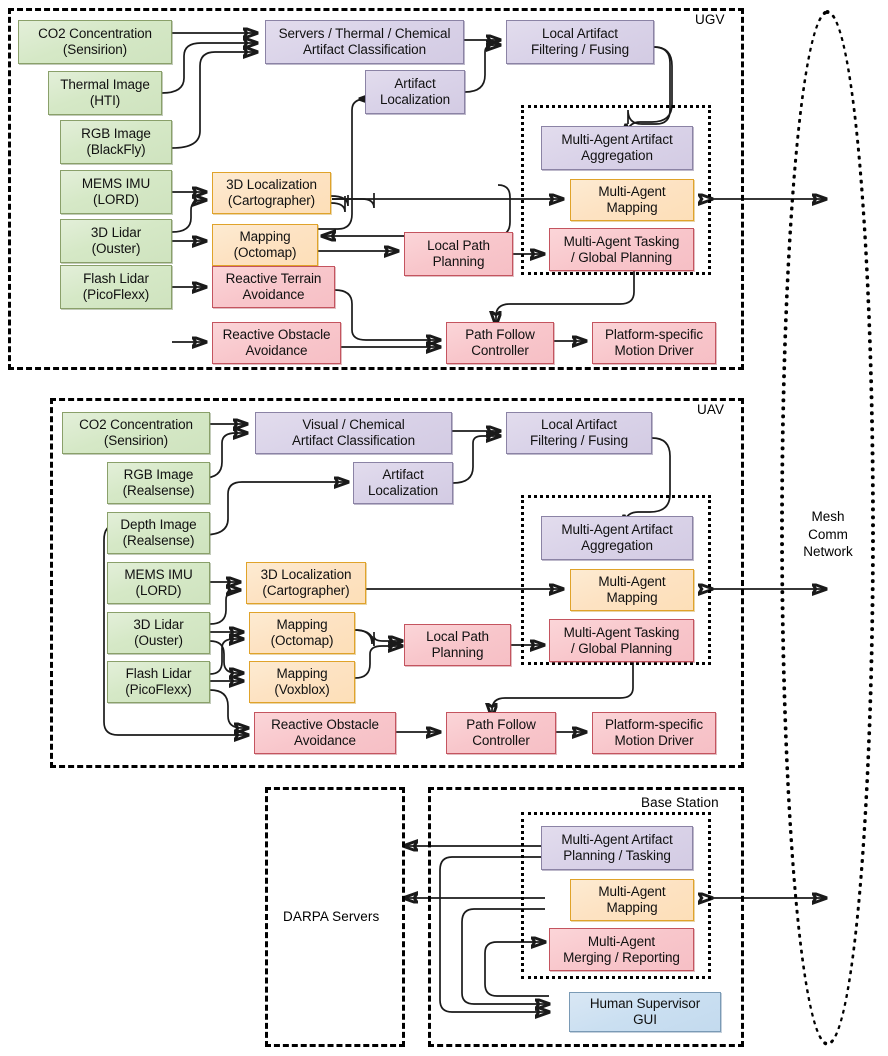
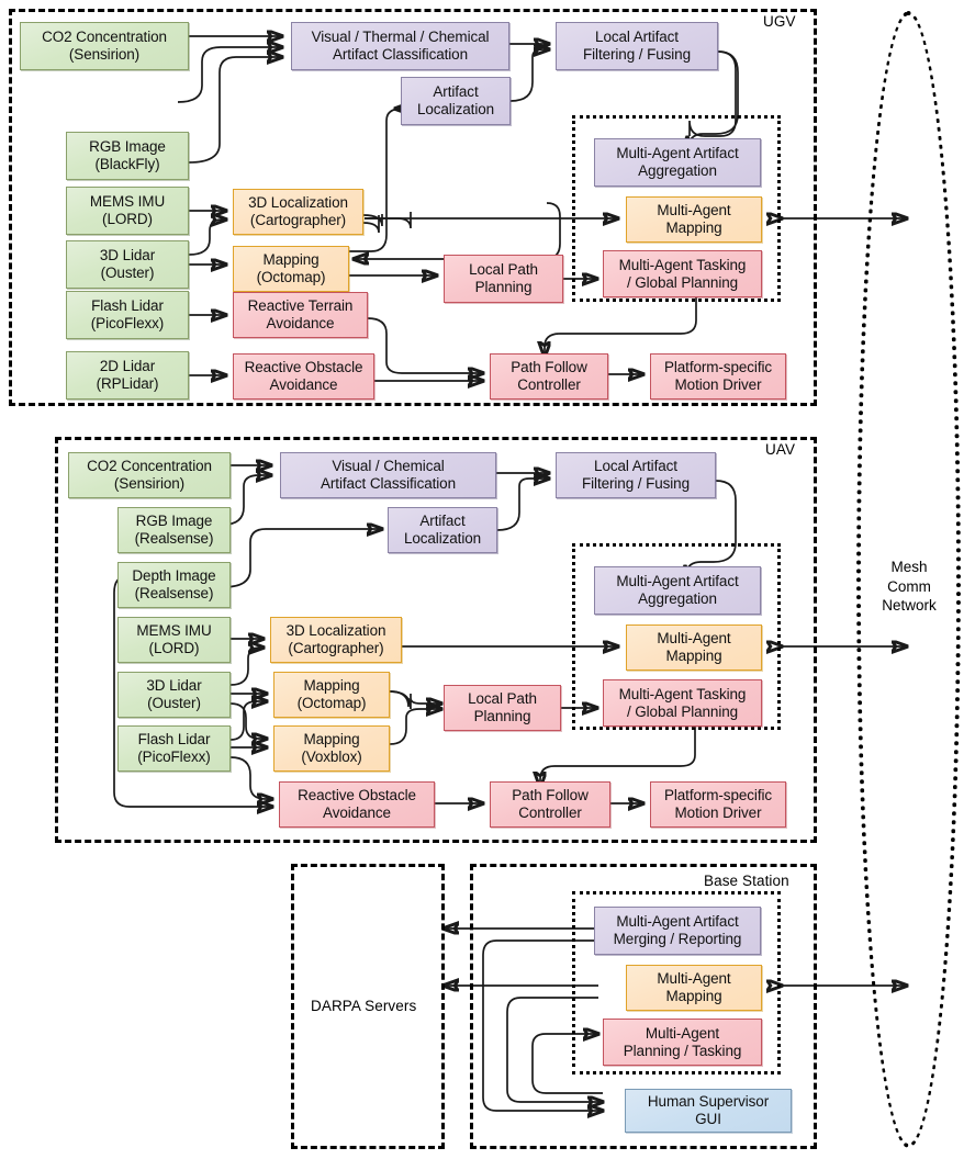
  UGV
  CO2 Concentration
  (Sensirion)
- Thermal Image
- (HTI)
  RGB Image
  (BlackFly)
  MEMS IMU
  (LORD)
  3D Lidar
  (Ouster)
  Flash Lidar
  (PicoFlexx)
+ 2D Lidar
+ (RPLidar)
- Servers / Thermal / Chemical
+ Visual / Thermal / Chemical
  Artifact Classification
  Artifact
  Localization
  Local Artifact
  Filtering / Fusing
  3D Localization
  (Cartographer)
  Mapping
  (Octomap)
  Reactive Terrain
  Avoidance
  Reactive Obstacle
  Avoidance
  Local Path
  Planning
  Path Follow
  Controller
  Platform-specific
  Motion Driver
  Multi-Agent Artifact
  Aggregation
  Multi-Agent
  Mapping
  Multi-Agent Tasking
  / Global Planning
  UAV
  CO2 Concentration
  (Sensirion)
  RGB Image
  (Realsense)
  Depth Image
  (Realsense)
  MEMS IMU
  (LORD)
  3D Lidar
  (Ouster)
  Flash Lidar
  (PicoFlexx)
  Visual / Chemical
  Artifact Classification
  Artifact
  Localization
  Local Artifact
  Filtering / Fusing
  3D Localization
  (Cartographer)
  Mapping
  (Octomap)
  Mapping
  (Voxblox)
  Reactive Obstacle
  Avoidance
  Local Path
  Planning
  Path Follow
  Controller
  Platform-specific
  Motion Driver
  Multi-Agent Artifact
  Aggregation
  Multi-Agent
  Mapping
  Multi-Agent Tasking
  / Global Planning
  DARPA Servers
  Base Station
  Multi-Agent Artifact
- Planning / Tasking
+ Merging / Reporting
  Multi-Agent
  Mapping
  Multi-Agent
- Merging / Reporting
+ Planning / Tasking
  Human Supervisor
  GUI
  Mesh
  Comm
  Network
